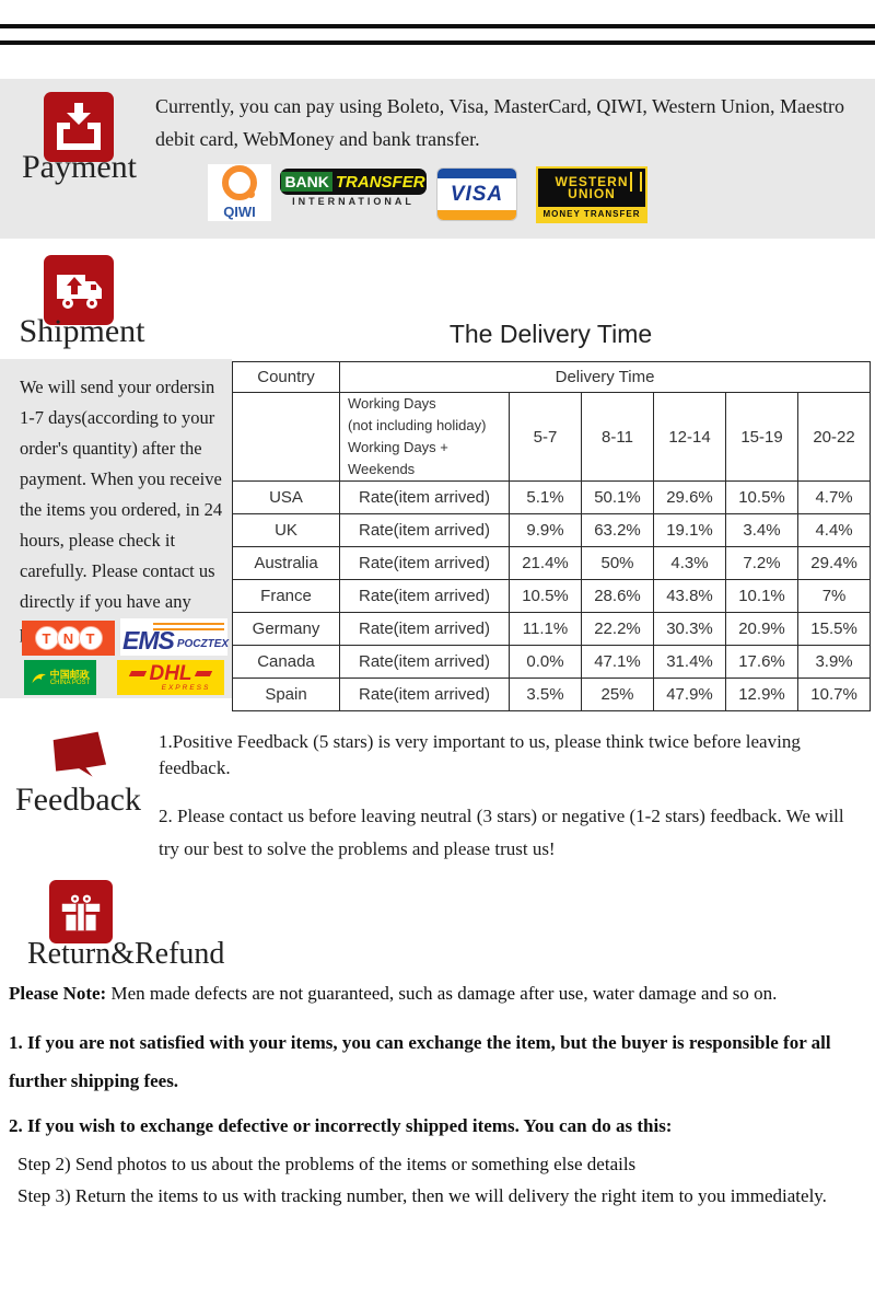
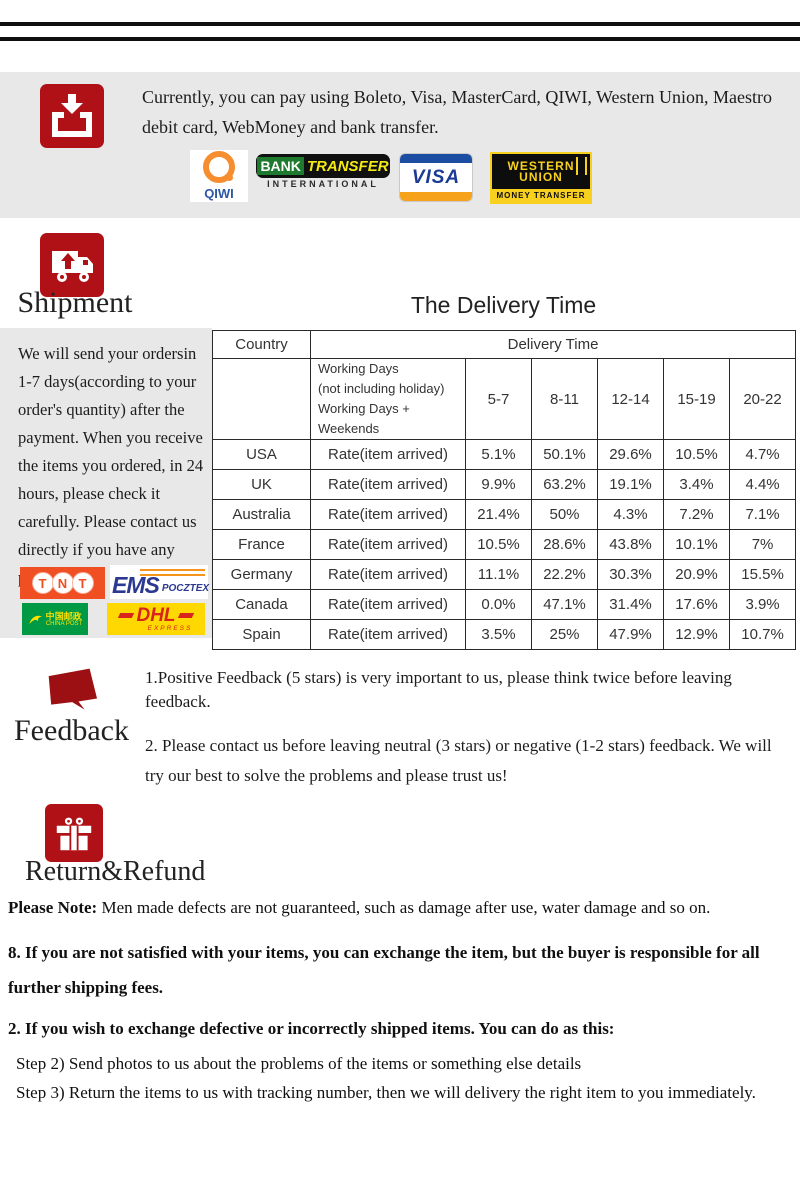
- Payment
  Currently, you can pay using Boleto, Visa, MasterCard, QIWI, Western Union, Maestro debit card, WebMoney and bank transfer.
  QIWI
  BANK
  TRANSFER
  INTERNATIONAL
  VISA
  WESTERN
  UNION
  MONEY TRANSFER
  Shipment
  The Delivery Time
  We will send your ordersin 1-7 days(according to your order's quantity) after the payment. When you receive the items you ordered, in 24 hours, please check it carefully. Please contact us directly if you have any
  T
  N
  T
  EMS
  POCZTEX
  中国邮政
  DHL
  Country	Delivery Time
  	Working Days (not including holiday) Working Days + Weekends	5-7	8-11	12-14	15-19	20-22
  USA	Rate(item arrived)	5.1%	50.1%	29.6%	10.5%	4.7%
  UK	Rate(item arrived)	9.9%	63.2%	19.1%	3.4%	4.4%
- Australia	Rate(item arrived)	21.4%	50%	4.3%	7.2%	29.4%
+ Australia	Rate(item arrived)	21.4%	50%	4.3%	7.2%	7.1%
  France	Rate(item arrived)	10.5%	28.6%	43.8%	10.1%	7%
  Germany	Rate(item arrived)	11.1%	22.2%	30.3%	20.9%	15.5%
  Canada	Rate(item arrived)	0.0%	47.1%	31.4%	17.6%	3.9%
  Spain	Rate(item arrived)	3.5%	25%	47.9%	12.9%	10.7%
  Feedback
  1.Positive Feedback (5 stars) is very important to us, please think twice before leaving feedback.
  2. Please contact us before leaving neutral (3 stars) or negative (1-2 stars) feedback. We will try our best to solve the problems and please trust us!
  Return&Refund
  Please Note: Men made defects are not guaranteed, such as damage after use, water damage and so on.
- 1. If you are not satisfied with your items, you can exchange the item, but the buyer is responsible for all further shipping fees.
+ 8. If you are not satisfied with your items, you can exchange the item, but the buyer is responsible for all further shipping fees.
  2. If you wish to exchange defective or incorrectly shipped items. You can do as this:
  Step 2) Send photos to us about the problems of the items or something else details
  Step 3) Return the items to us with tracking number, then we will delivery the right item to you immediately.
